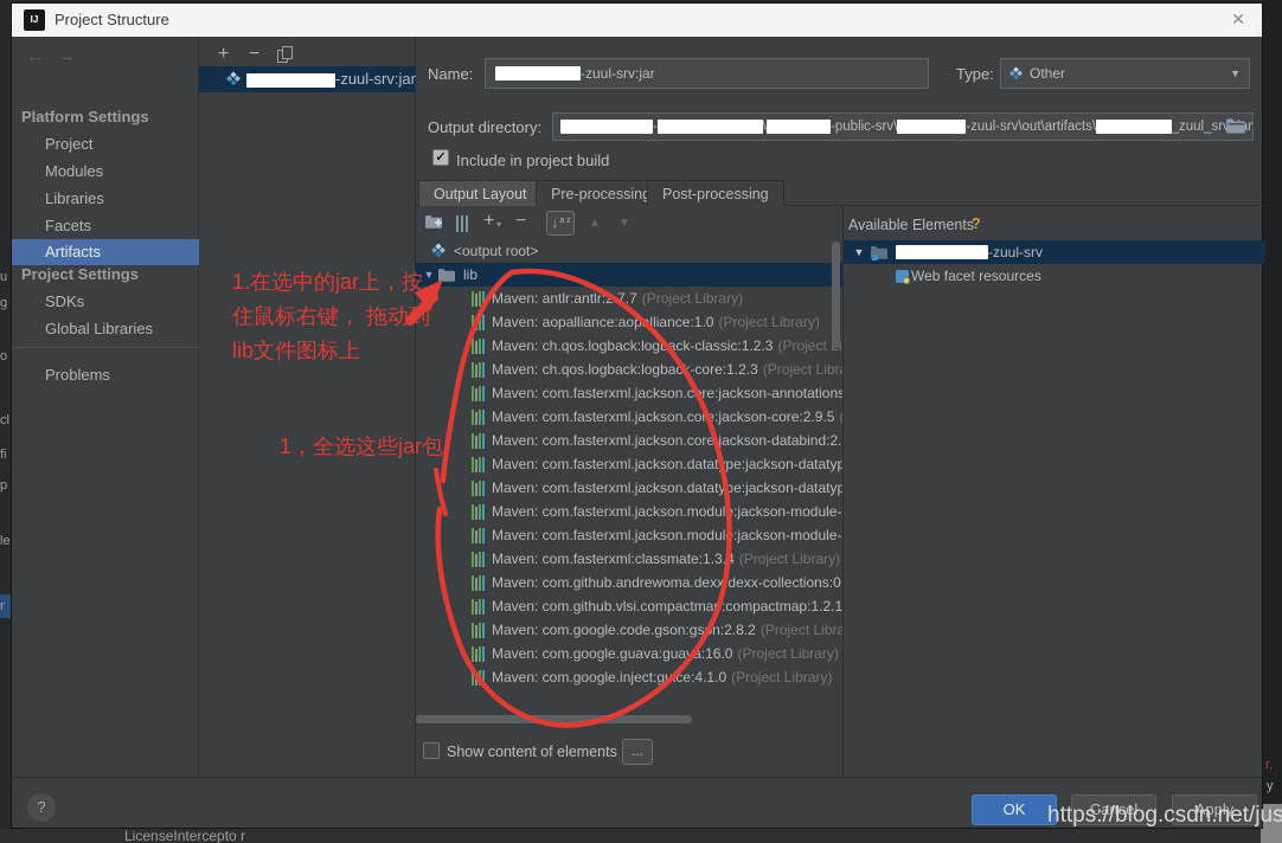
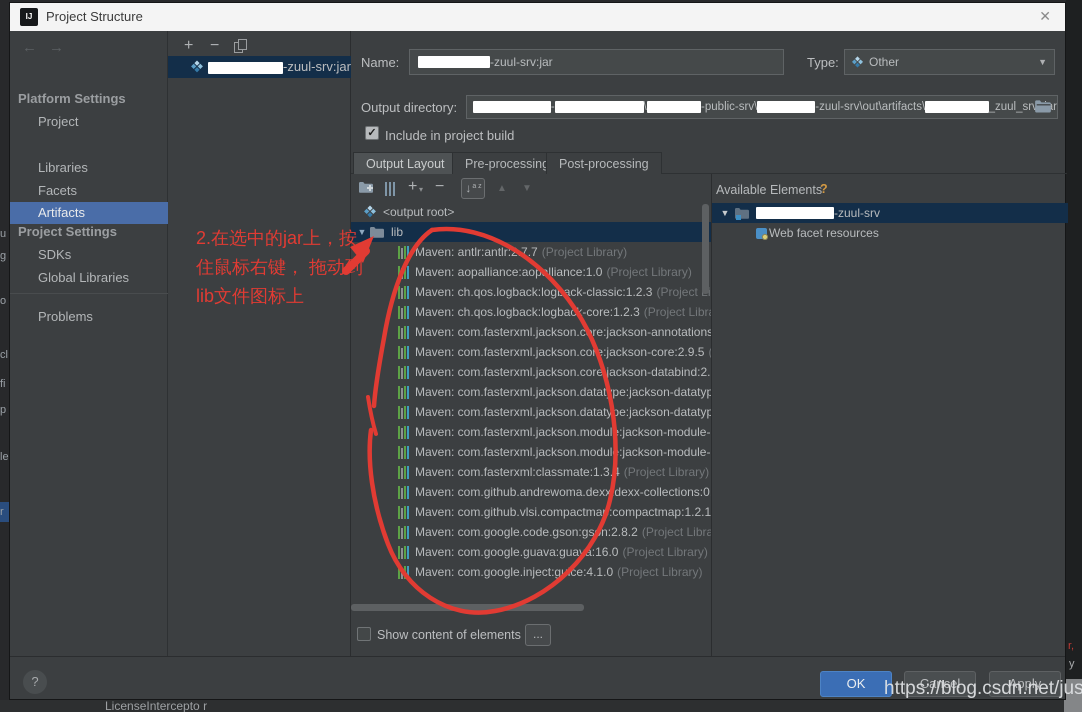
  u
  g
  o
  cl
  fi
  p
  le
  r
  LicenseIntercepto r
  r,
  y
  IJ
  Project Structure
  ✕
  ←→
  Platform Settings
  Project
- Modules
  Libraries
  Facets
  Artifacts
  Project Settings
  SDKs
  Global Libraries
  Problems
  +
  −
  -zuul-srv:jar
  Name:
  -zuul-srv:jar
  Type:
  Other
  ▼
  Output directory:
  -
  \
  -public-srv\
  -zuul-srv\out\artifacts\
  _zuul_srvr
  ✓
  Include in project build
  Output Layout
  Pre-processin
  Post-processing
  +
  ▾
  −
  ▲
  ▼
  <output root>
  ▼
  lib
  Maven: antlr:antlr:7.7
  (Project Library)
  Maven: aopalliance:aoplliance:1.0
  (Project Library)
  Maven: ch.qos.logback:logack-classic:1.2.3
  Maven: ch.qos.logback:logbac-core:1.2.3
  (Project Libr
  Maven: com.fasterxml.jackson.cre:jackson-annotations
  Maven: com.fasterxml.jackson.core:jackson-core:2.9.5
  Maven: com.fasterxml.jackson.corejackson-databind:2.
  Maven: com.fasterxml.jackson.datatpe:jackson-datatyp
  Maven: com.fasterxml.jackson.datatype:jackson-datatyp
  Maven: com.fasterxml.jackson.modul:jackson-module-
  Maven: com.fasterxml.jackson.modul:jackson-module-
  Maven: com.fasterxml:classmate:1.3.
  (Project Library)
  Maven: com.github.andrewoma.dexxdexx-collections:0
  Maven: com.github.vlsi.compactma:compactmap:1.2.1
  Maven: com.google.code.gson:gsn:2.8.2
  (Project Libra
  Maven: com.google.guava:guava:16.0
  (Project Library)
  Maven: com.google.inject:guce:4.1.0
  (Project Library)
  Show content of elements
  ...
  Available Elements
  ?
  ▼
  -zuul-srv
  Web facet resources
  ?
  OK
  Cancel
  Apply
- 1.在选中的jar上，按
+ 2.在选中的jar上，按
  住鼠标右键， 拖动到
  lib文件图标上
- 1，全选这些jar包
  https://blog.csdn.net/jus
